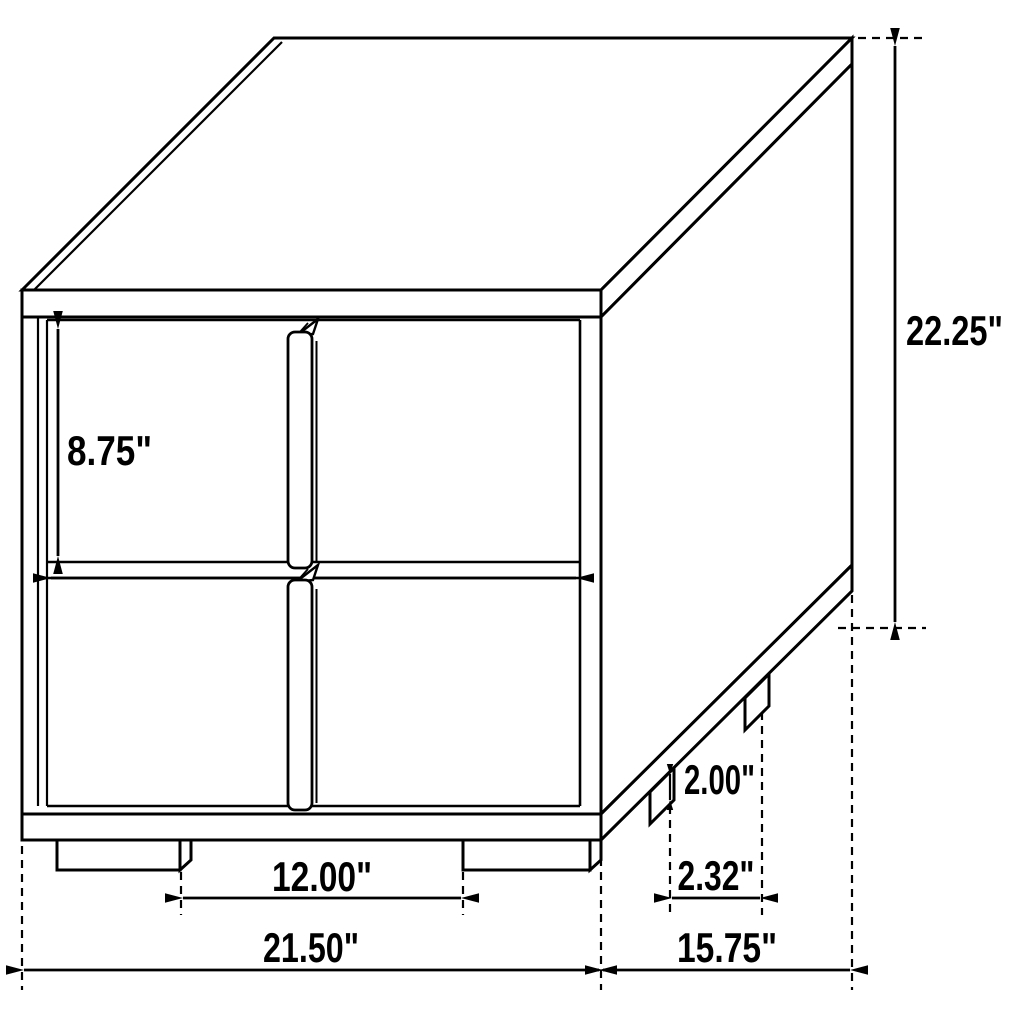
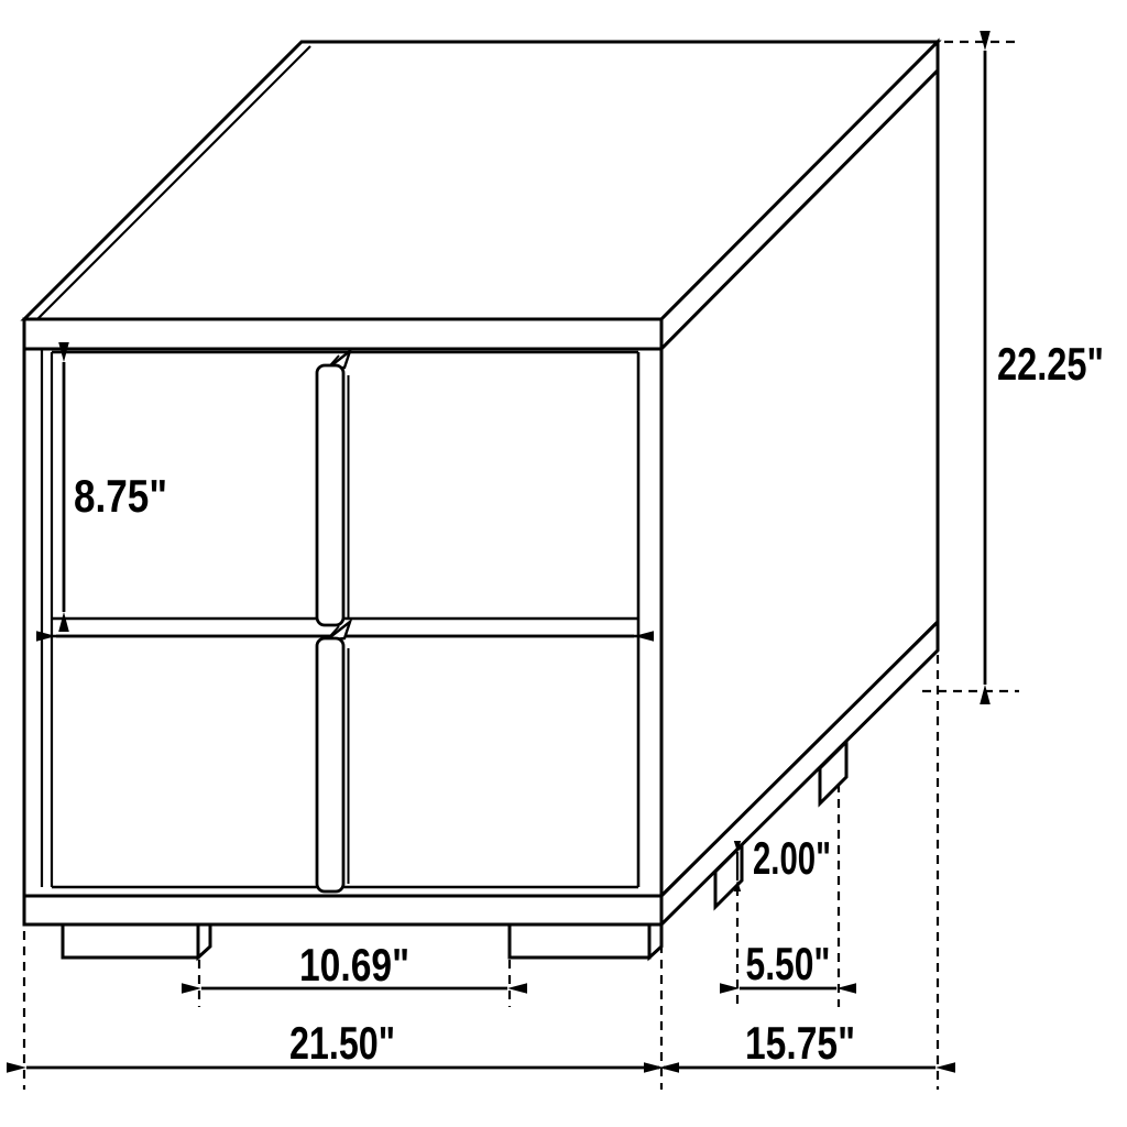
  8.75"
  22.25"
  2.00"
- 2.32"
+ 5.50"
- 12.00"
+ 10.69"
  21.50"
  15.75"
